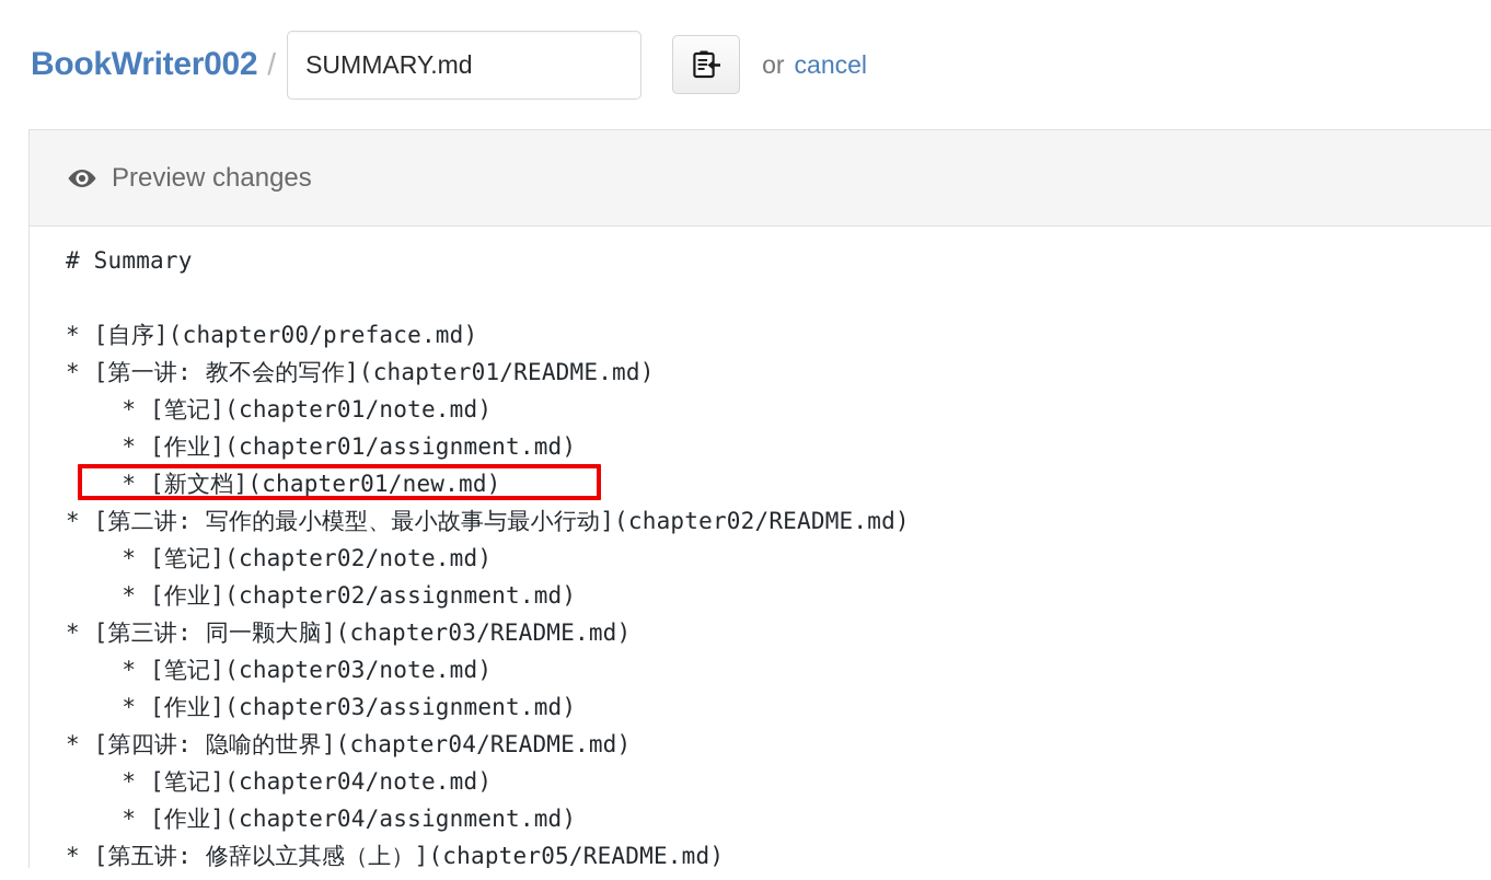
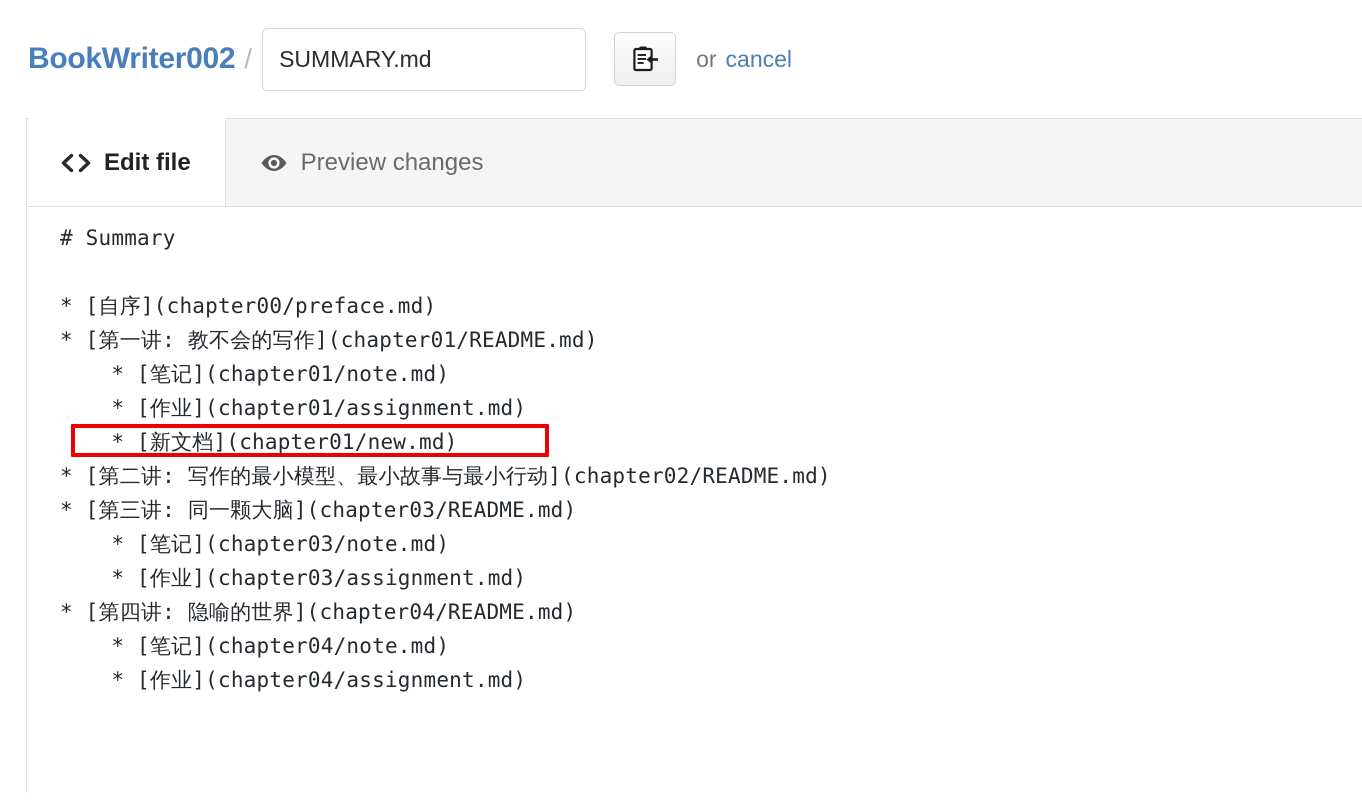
  BookWriter002
  /
  SUMMARY.md
  or
  cancel
+ Edit file
  Preview changes
  # Summary
  * [自序](chapter00/preface.md)
  * [第一讲: 教不会的写作](chapter01/README.md)
  * [笔记](chapter01/note.md)
  * [作业](chapter01/assignment.md)
  * [新文档](chapter01/new.md)
  * [第二讲: 写作的最小模型、最小故事与最小行动](chapter02/README.md)
- * [笔记](chapter02/note.md)
- * [作业](chapter02/assignment.md)
  * [第三讲: 同一颗大脑](chapter03/README.md)
  * [笔记](chapter03/note.md)
  * [作业](chapter03/assignment.md)
  * [第四讲: 隐喻的世界](chapter04/README.md)
  * [笔记](chapter04/note.md)
  * [作业](chapter04/assignment.md)
- * [第五讲: 修辞以立其感（上）](chapter05/README.md)
